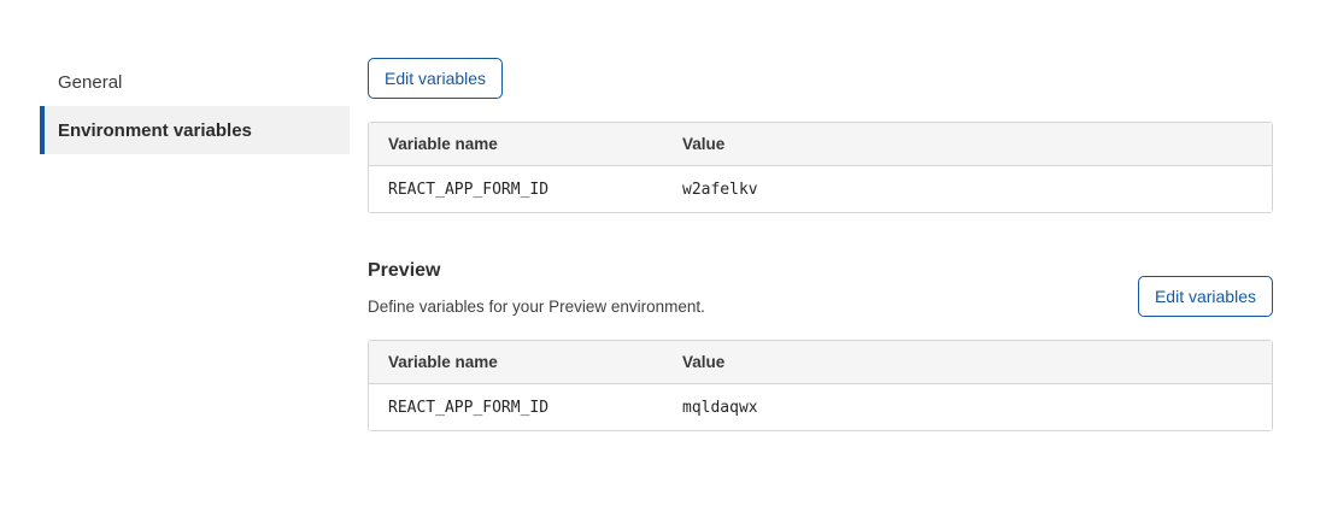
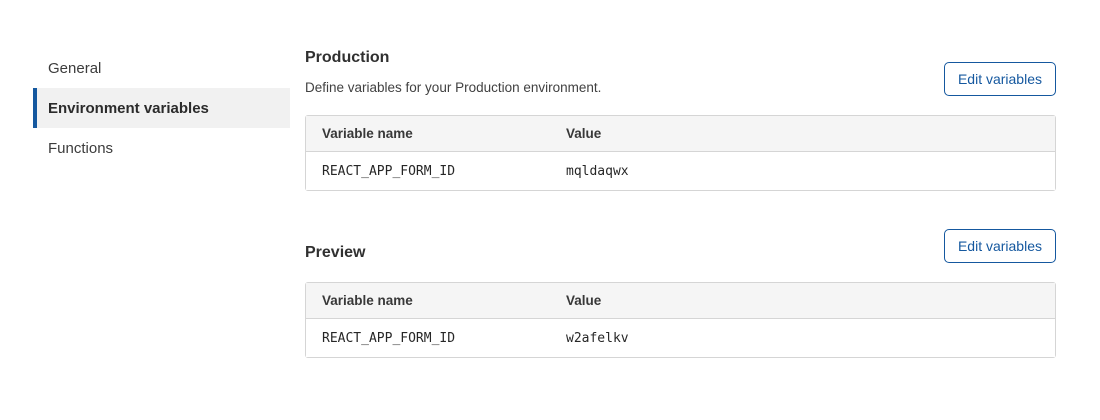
  General
  Environment variables
+ Functions
+ Production
+ Define variables for your Production environment.
  Edit variables
  Variable name	Value
- REACT_APP_FORM_ID	w2afelkv
+ REACT_APP_FORM_ID	mqldaqwx
  Preview
- Define variables for your Preview environment.
  Edit variables
  Variable name	Value
- REACT_APP_FORM_ID	mqldaqwx
+ REACT_APP_FORM_ID	w2afelkv
